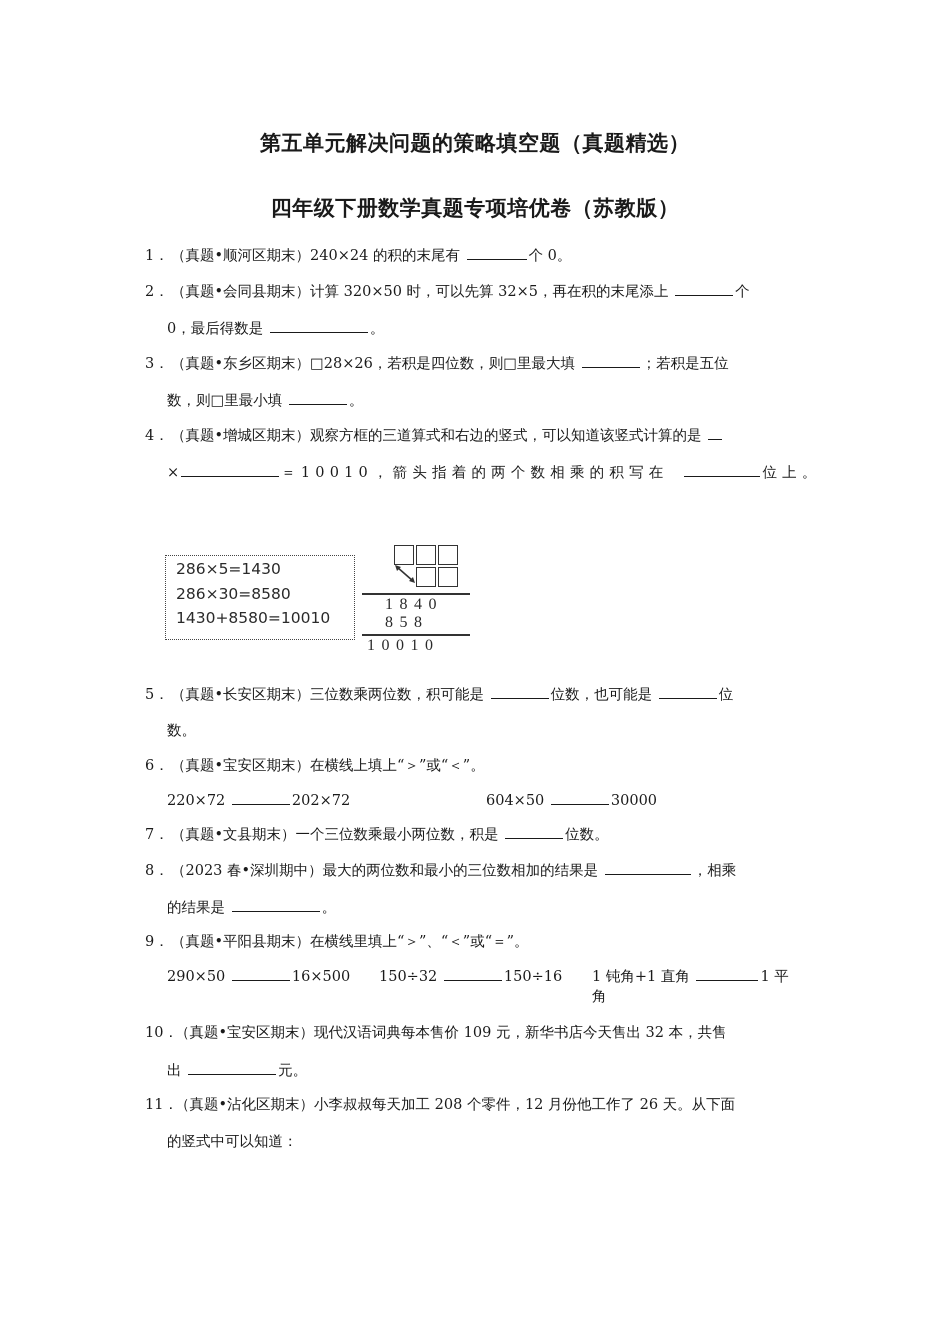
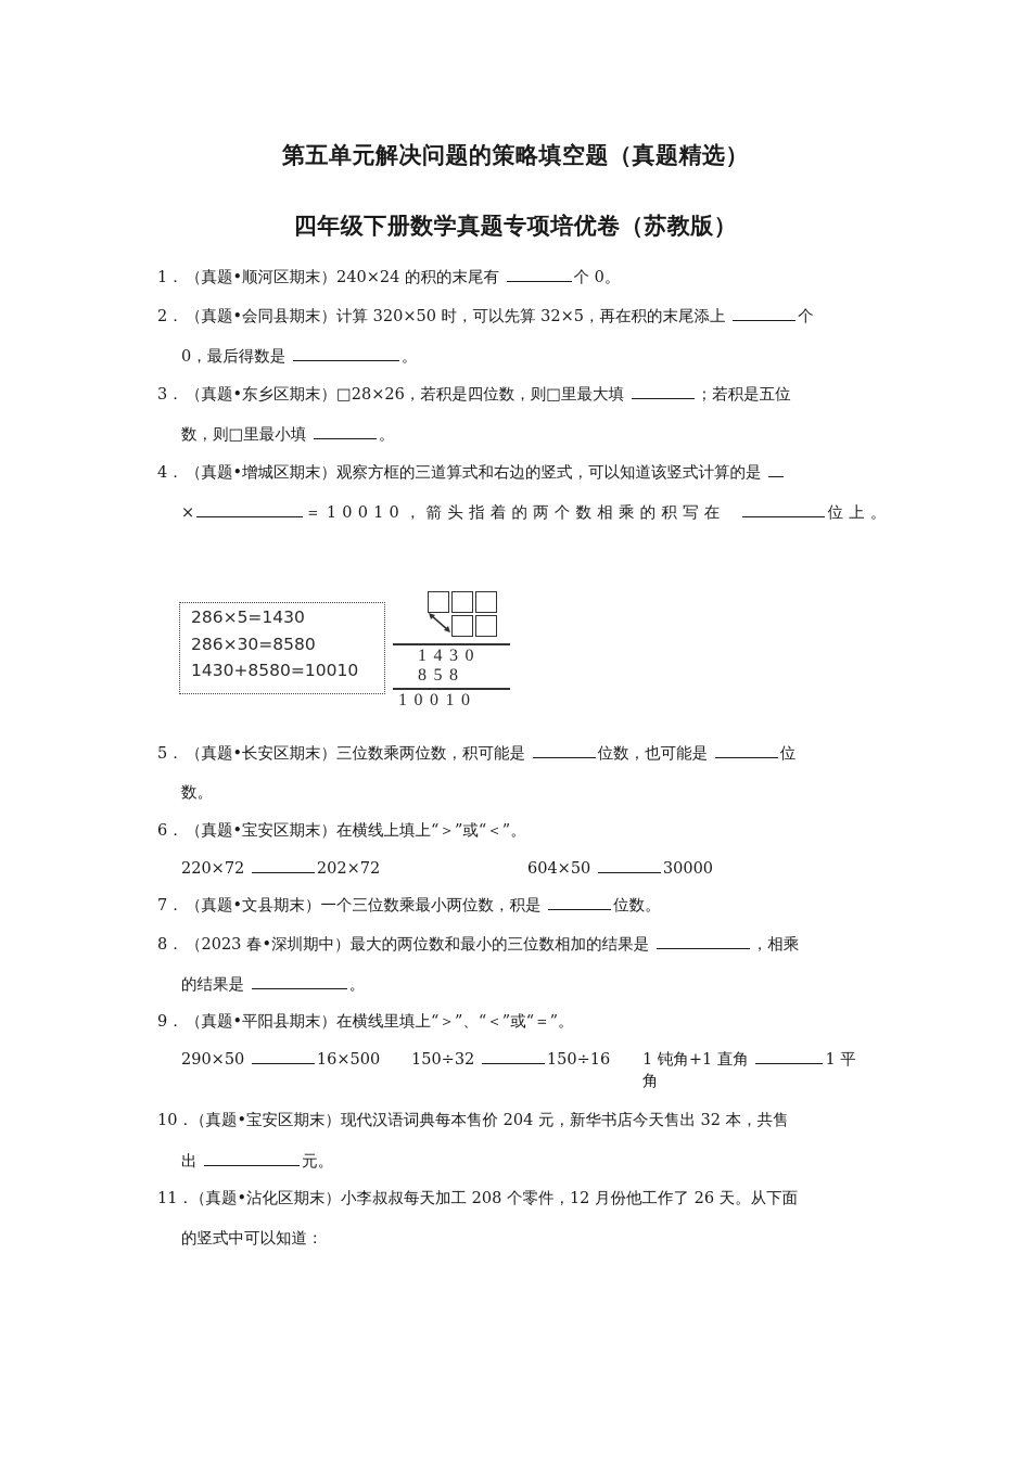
  第五单元解决问题的策略填空题（真题精选）
  四年级下册数学真题专项培优卷（苏教版）
  1． （真题•顺河区期末）240×24 的积的末尾有 个 0。
  2． （真题•会同县期末）计算 320×50 时，可以先算 32×5，再在积的末尾添上 个
  0，最后得数是 。
  3． （真题•东乡区期末）□28×26，若积是四位数，则□里最大填 ；若积是五位
  数，则□里最小填 。
  4． （真题•增城区期末）观察方框的三道算式和右边的竖式，可以知道该竖式计算的是
  × ＝10010，箭头指着的两个数相乘的积写在 位上。
  286×5=1430
  286×30=8580
  1430+8580=10010
- 1840
+ 1430
  858
  10010
  5． （真题•长安区期末）三位数乘两位数，积可能是 位数，也可能是 位
  数。
  6． （真题•宝安区期末）在横线上填上“＞”或“＜”。
  220×72 202×72
  604×50 30000
  7． （真题•文县期末）一个三位数乘最小两位数，积是 位数。
  8． （2023 春•深圳期中）最大的两位数和最小的三位数相加的结果是 ，相乘
  的结果是 。
  9． （真题•平阳县期末）在横线里填上“＞”、“＜”或“＝”。
  290×50 16×500
  150÷32 150÷16
  1 钝角+1 直角 1 平
  角
- 10．（真题•宝安区期末）现代汉语词典每本售价 109 元，新华书店今天售出 32 本，共售
+ 10．（真题•宝安区期末）现代汉语词典每本售价 204 元，新华书店今天售出 32 本，共售
  出 元。
  11．（真题•沾化区期末）小李叔叔每天加工 208 个零件，12 月份他工作了 26 天。从下面
  的竖式中可以知道：
